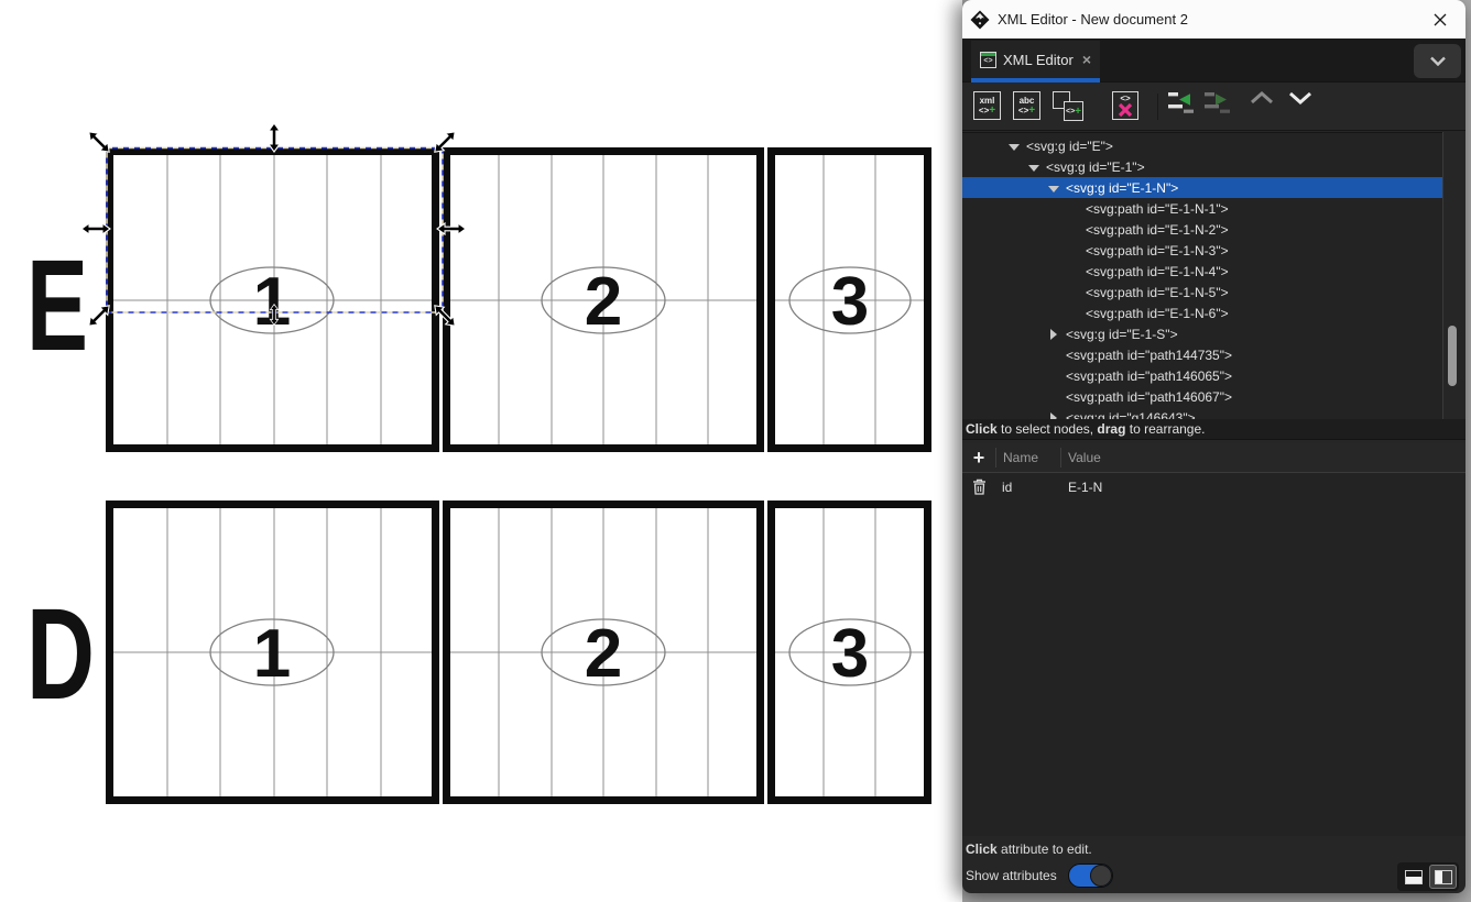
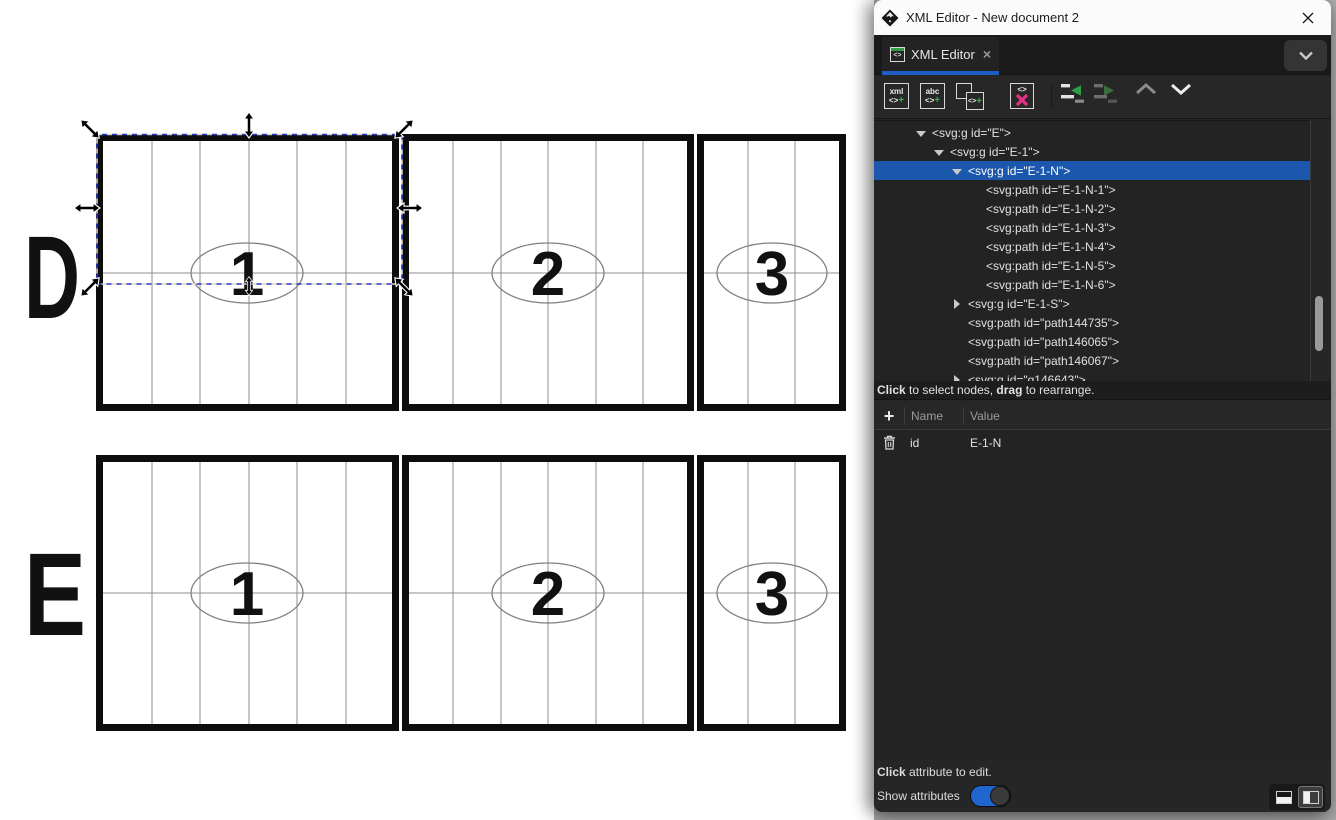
- E
+ D
  1
  2
  3
- D
+ E
  1
  2
  3
  XML Editor - New document 2
  XML Editor
  ×
  xml
  <>+
  abc
  <>+
  +
  <>
  <svg:g id="E">
  <svg:g id="E-1">
  <svg:g id="E-1-N">
  <svg:path id="E-1-N-1">
  <svg:path id="E-1-N-2">
  <svg:path id="E-1-N-3">
  <svg:path id="E-1-N-4">
  <svg:path id="E-1-N-5">
  <svg:path id="E-1-N-6">
  <svg:g id="E-1-S">
  <svg:path id="path144735">
  <svg:path id="path146065">
  <svg:path id="path146067">
  <svg:g id="g146643">
  Click to select nodes, drag to rearrange.
  +
  Name
  Value
  id
  E-1-N
  Click attribute to edit.
  Show attributes
